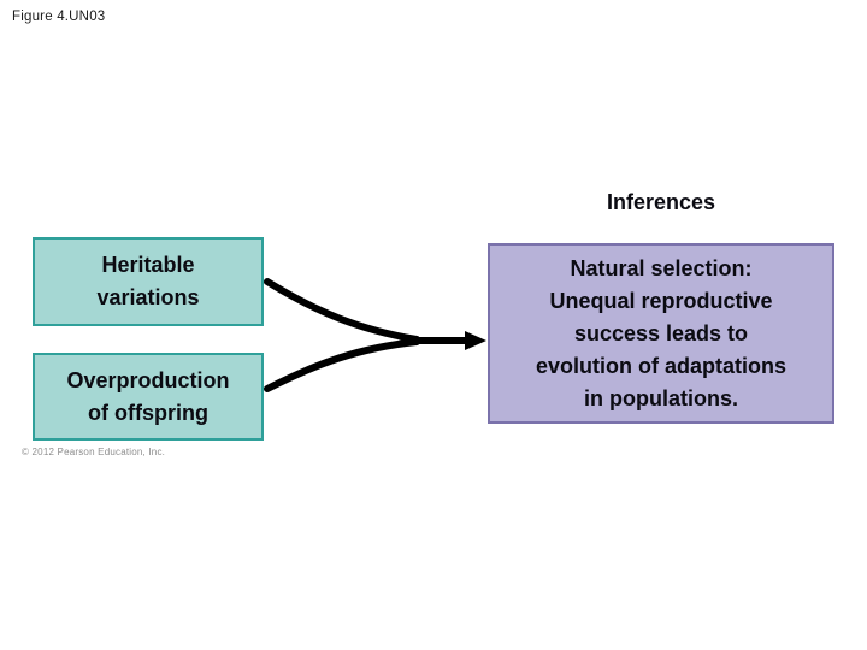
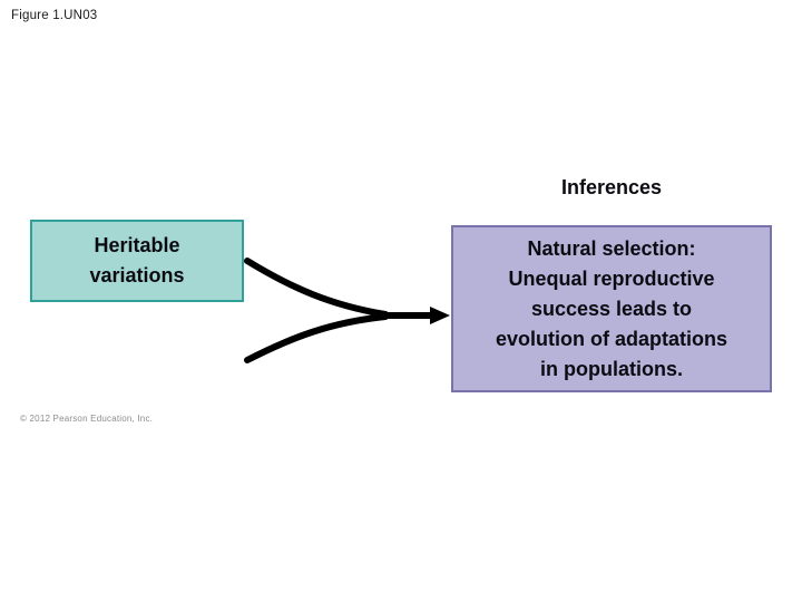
- Figure 4.UN03
+ Figure 1.UN03
  Inferences
  Heritable
  variations
- Overproduction
- of offspring
  Natural selection:
  Unequal reproductive
  success leads to
  evolution of adaptations
  in populations.
  © 2012 Pearson Education, Inc.
